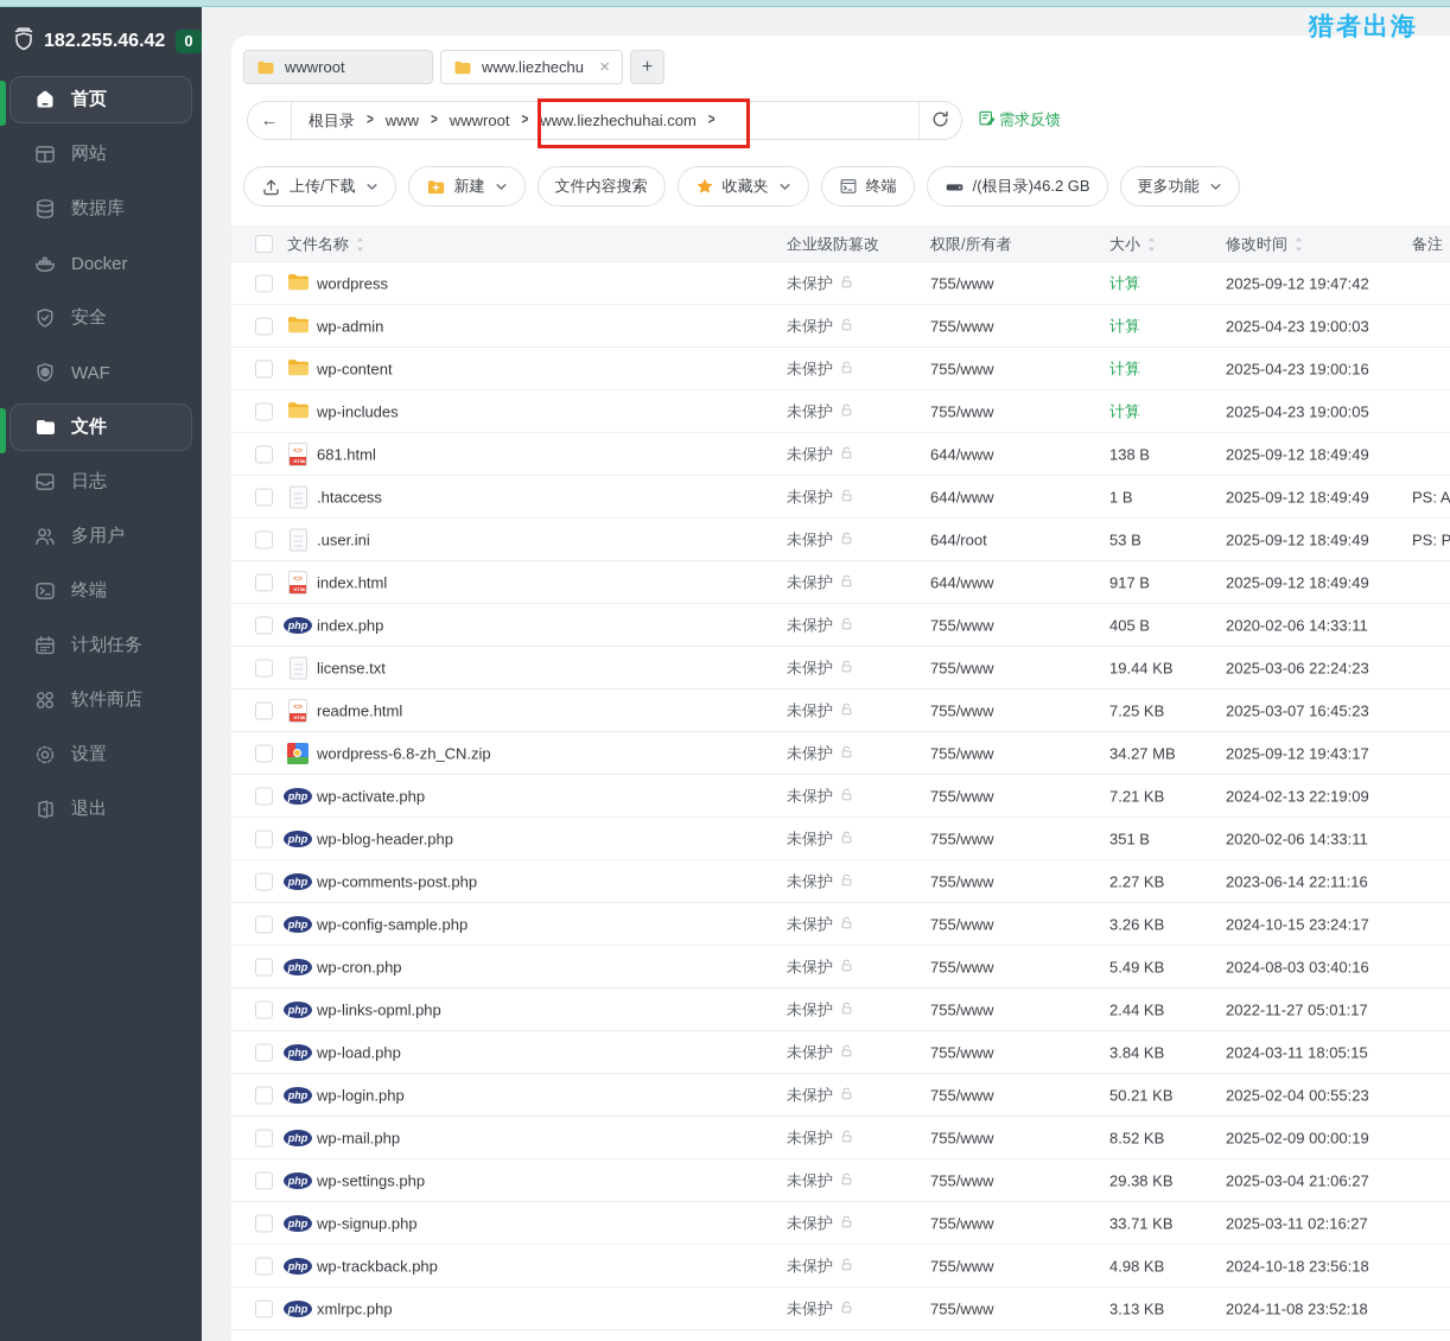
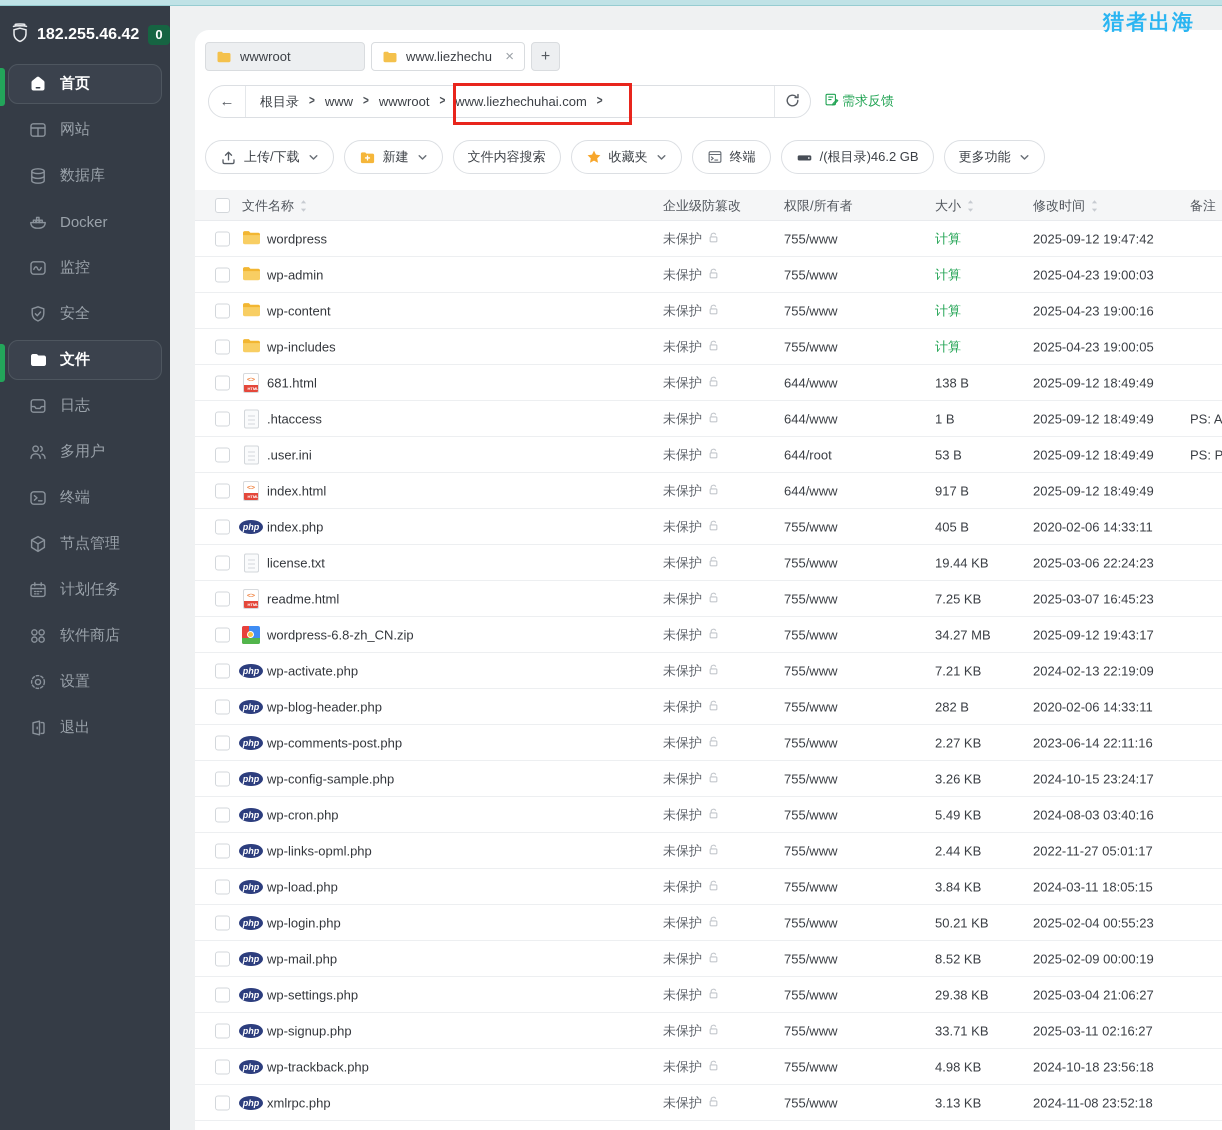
  182.255.46.42
  0
  首页
  网站
  数据库
  Docker
+ 监控
  安全
- WAF
  文件
  日志
  多用户
  终端
+ 节点管理
  计划任务
  软件商店
  设置
  退出
  猎者出海
  wwwroot
  www.liezhechu
  ×
  +
  ←
  根目录
  >
  www
  >
  wwwroot
  >
  www.liezhechuhai.com
  >
  需求反馈
  上传/下载
  新建
  文件内容搜索
  收藏夹
  终端
  /(根目录)46.2 GB
  更多功能
  文件名称
  企业级防篡改
  权限/所有者
  大小
  修改时间
  备注
  wordpress
  未保护
  755/www
  计算
  2025-09-12 19:47:42
  wp-admin
  未保护
  755/www
  计算
  2025-04-23 19:00:03
  wp-content
  未保护
  755/www
  计算
  2025-04-23 19:00:16
  wp-includes
  未保护
  755/www
  计算
  2025-04-23 19:00:05
  681.html
  未保护
  644/www
  138 B
  2025-09-12 18:49:49
  .htaccess
  未保护
  644/www
  1 B
  2025-09-12 18:49:49
  PS: A
  .user.ini
  未保护
  644/root
  53 B
  2025-09-12 18:49:49
  PS: P
  index.html
  未保护
  644/www
  917 B
  2025-09-12 18:49:49
  php
  index.php
  未保护
  755/www
  405 B
  2020-02-06 14:33:11
  license.txt
  未保护
  755/www
  19.44 KB
  2025-03-06 22:24:23
  readme.html
  未保护
  755/www
  7.25 KB
  2025-03-07 16:45:23
  wordpress-6.8-zh_CN.zip
  未保护
  755/www
  34.27 MB
  2025-09-12 19:43:17
  php
  wp-activate.php
  未保护
  755/www
  7.21 KB
  2024-02-13 22:19:09
  php
  wp-blog-header.php
  未保护
  755/www
- 351 B
+ 282 B
  2020-02-06 14:33:11
  php
  wp-comments-post.php
  未保护
  755/www
  2.27 KB
  2023-06-14 22:11:16
  php
  wp-config-sample.php
  未保护
  755/www
  3.26 KB
  2024-10-15 23:24:17
  php
  wp-cron.php
  未保护
  755/www
  5.49 KB
  2024-08-03 03:40:16
  php
  wp-links-opml.php
  未保护
  755/www
  2.44 KB
  2022-11-27 05:01:17
  php
  wp-load.php
  未保护
  755/www
  3.84 KB
  2024-03-11 18:05:15
  php
  wp-login.php
  未保护
  755/www
  50.21 KB
  2025-02-04 00:55:23
  php
  wp-mail.php
  未保护
  755/www
  8.52 KB
  2025-02-09 00:00:19
  php
  wp-settings.php
  未保护
  755/www
  29.38 KB
  2025-03-04 21:06:27
  php
  wp-signup.php
  未保护
  755/www
  33.71 KB
  2025-03-11 02:16:27
  php
  wp-trackback.php
  未保护
  755/www
  4.98 KB
  2024-10-18 23:56:18
  php
  xmlrpc.php
  未保护
  755/www
  3.13 KB
  2024-11-08 23:52:18
